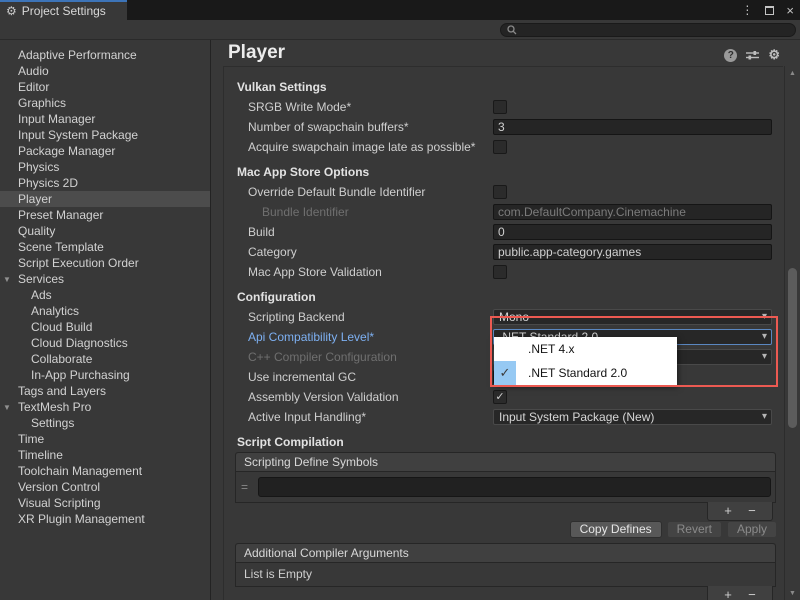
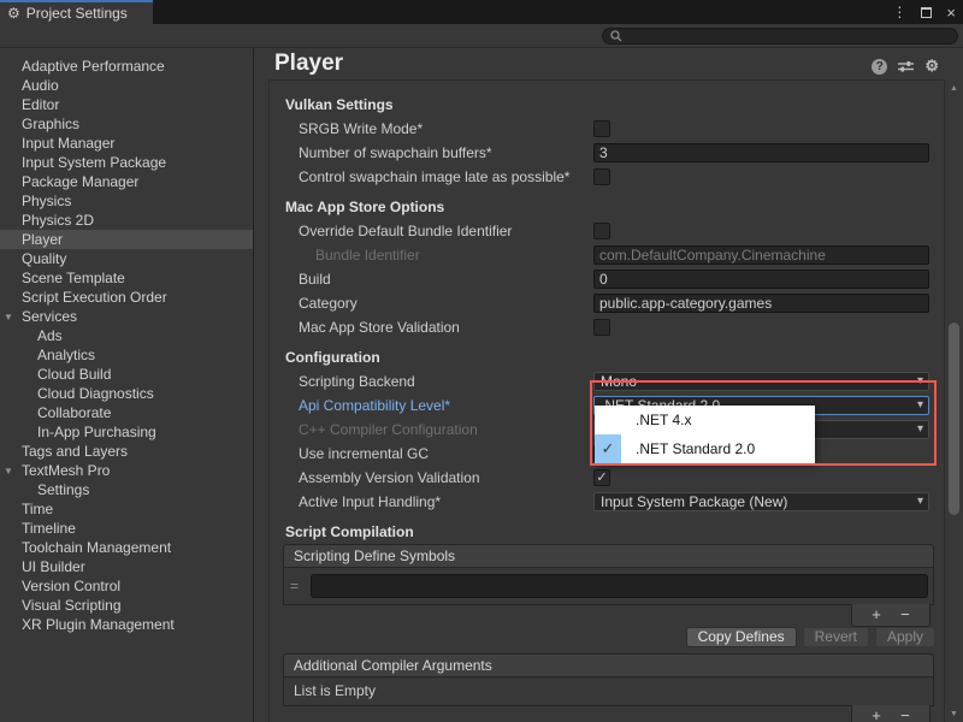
  ⚙
  Project Settings
  ⋮
  ×
  Adaptive Performance
  Audio
  Editor
  Graphics
  Input Manager
  Input System Package
  Package Manager
  Physics
  Physics 2D
  Player
- Preset Manager
  Quality
  Scene Template
  Script Execution Order
  ▼
  Services
  Ads
  Analytics
  Cloud Build
  Cloud Diagnostics
  Collaborate
  In-App Purchasing
  Tags and Layers
  ▼
  TextMesh Pro
  Settings
  Time
  Timeline
  Toolchain Management
+ UI Builder
  Version Control
  Visual Scripting
  XR Plugin Management
  Player
  ?
  ⚙
  Vulkan Settings
  SRGB Write Mode*
  Number of swapchain buffers*
  3
- Acquire swapchain image late as possible*
+ Control swapchain image late as possible*
  Mac App Store Options
  Override Default Bundle Identifier
  Bundle Identifier
  com.DefaultCompany.Cinemachine
  Build
  0
  Category
  public.app-category.games
  Mac App Store Validation
  Configuration
  Scripting Backend
  Mono
  ▾
  Api Compatibility Level*
  ▾
  C++ Compiler Configuration
  ▾
  Use incremental GC
  Assembly Version Validation
  ✓
  Active Input Handling*
  Input System Package (New)
  ▾
  Script Compilation
  Scripting Define Symbols
  =
  +
  −
  Copy Defines
  Revert
  Apply
  Additional Compiler Arguments
  List is Empty
  +
  −
  .NET 4.x
  ✓
  .NET Standard 2.0
